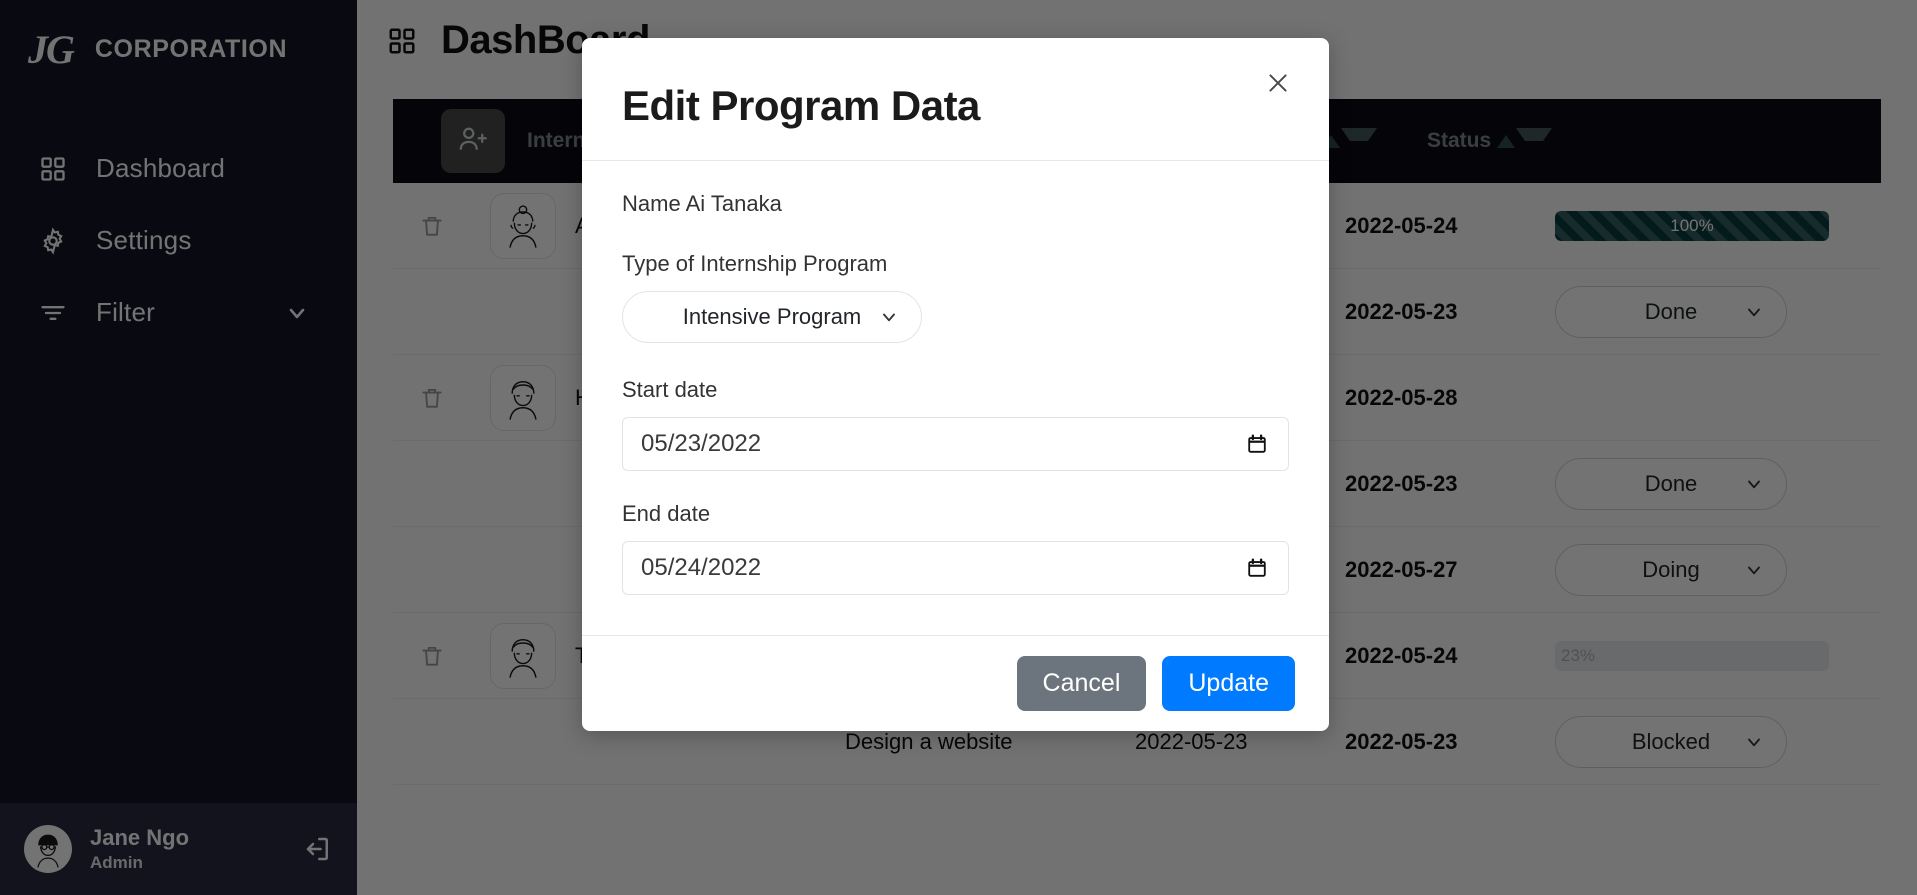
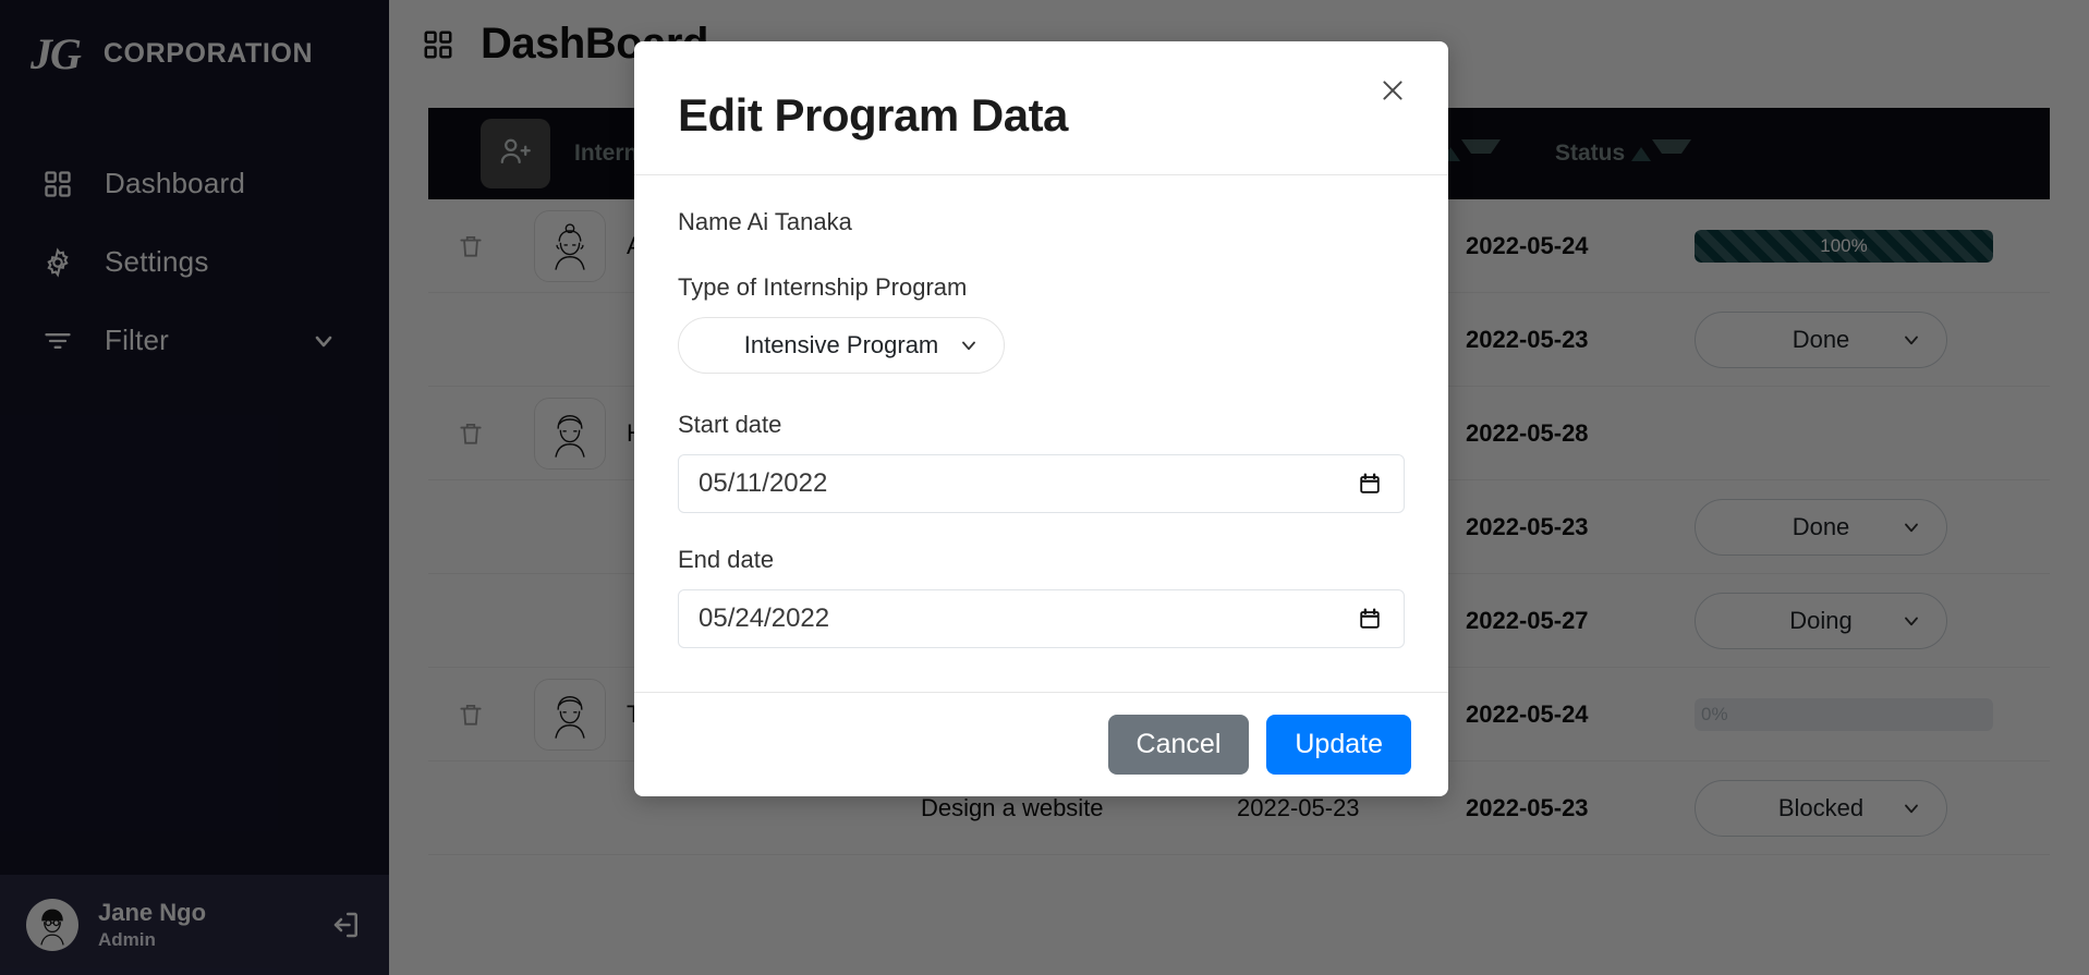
  Intern
  Status
  2022-05-24
  100%
  2022-05-23
  Done
  2022-05-28
  2022-05-23
  Done
  2022-05-27
  Doing
  2022-05-24
- 23%
+ 0%
  Design a website
  2022-05-23
  2022-05-23
  Blocked
  Edit Program Data
  Name Ai Tanaka
  Type of Internship Program
  Intensive Program
  Start date
- 05/23/2022
+ 05/11/2022
  End date
  05/24/2022
  Cancel
  Update
  JG
  CORPORATION
  Dashboard
  Settings
  Filter
  Jane Ngo
  Admin
